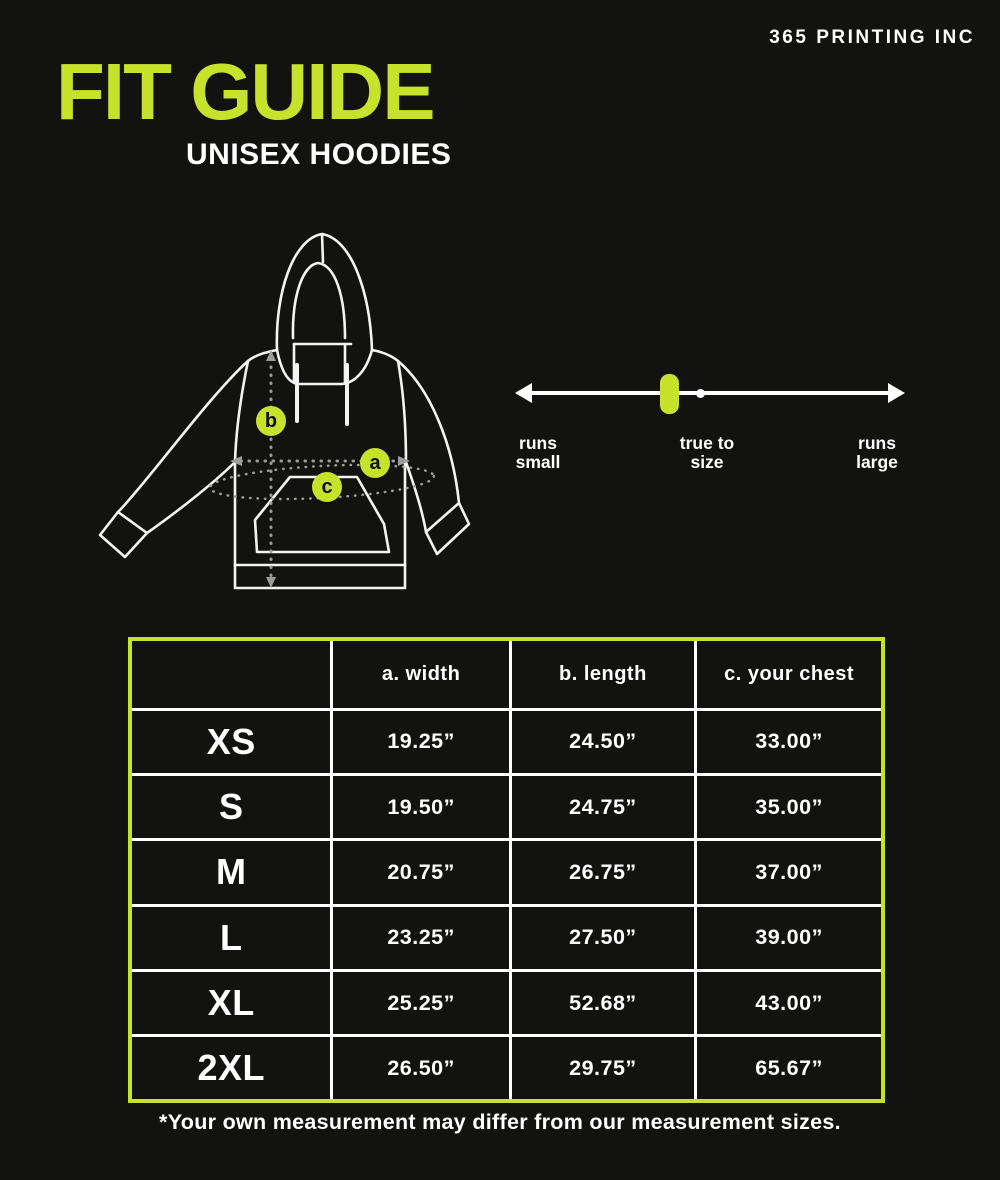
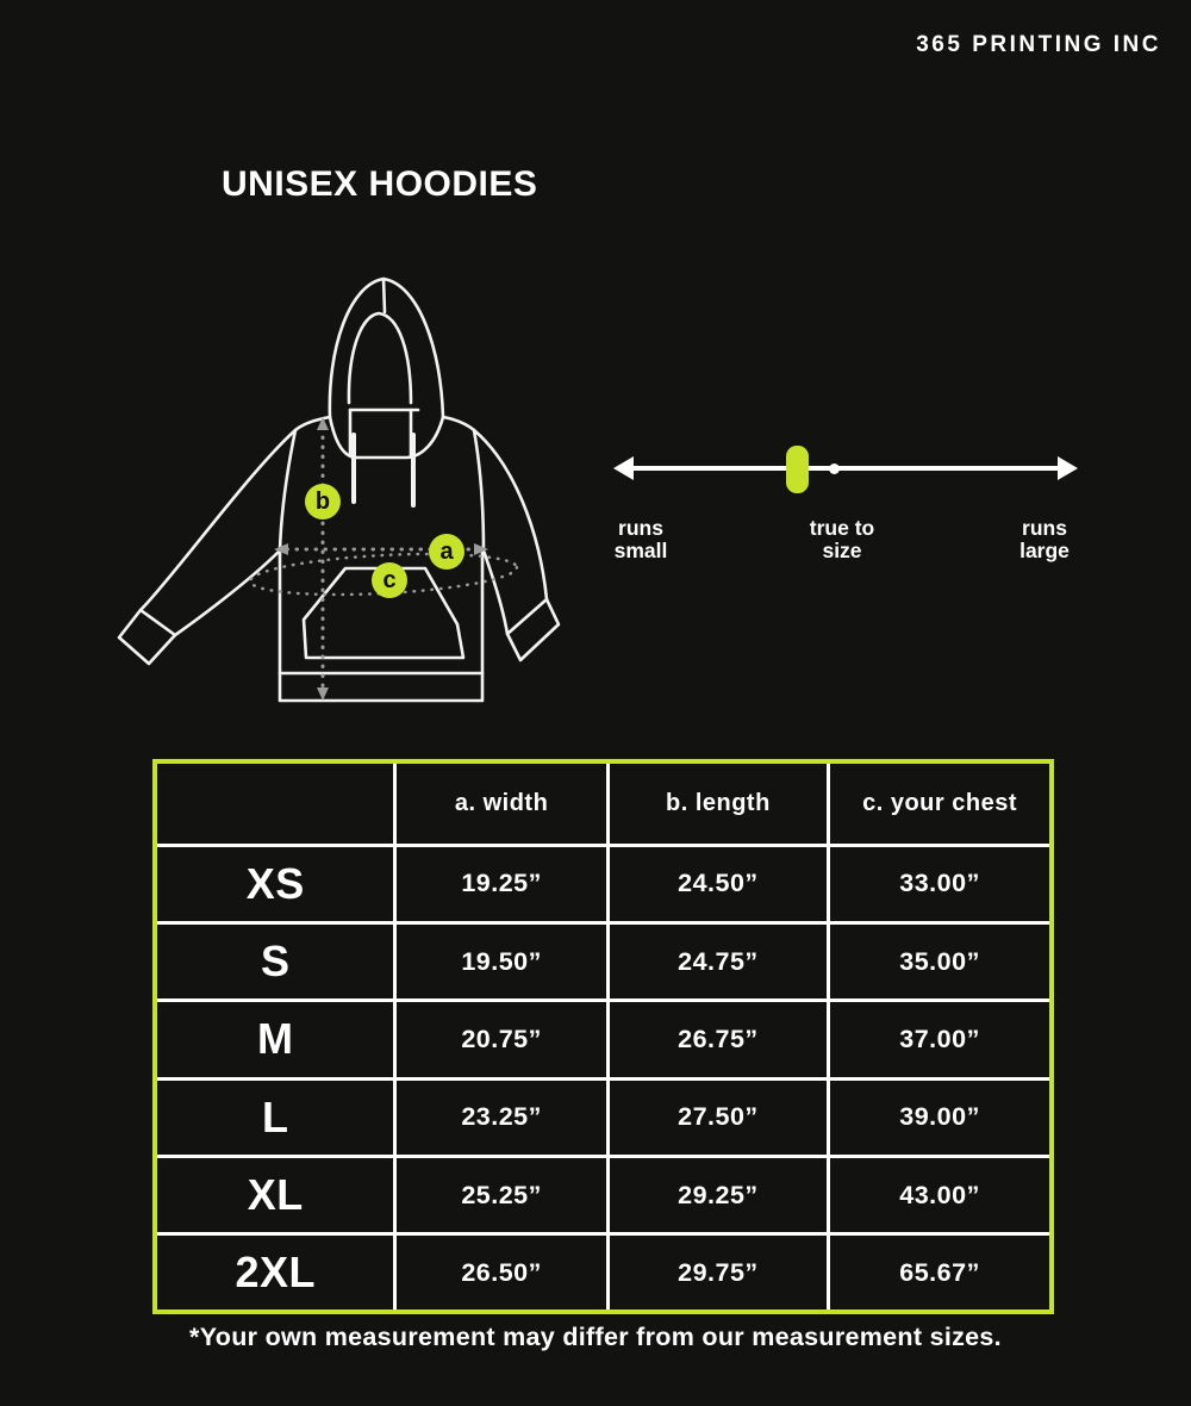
  365 PRINTING INC
- FIT GUIDE
  UNISEX HOODIES
  b
  a
  c
  runs
  small
  true to
  size
  runs
  large
  	a. width	b. length	c. your chest
  XS	19.25”	24.50”	33.00”
  S	19.50”	24.75”	35.00”
  M	20.75”	26.75”	37.00”
  L	23.25”	27.50”	39.00”
- XL	25.25”	52.68”	43.00”
+ XL	25.25”	29.25”	43.00”
  2XL	26.50”	29.75”	65.67”
  *Your own measurement may differ from our measurement sizes.
